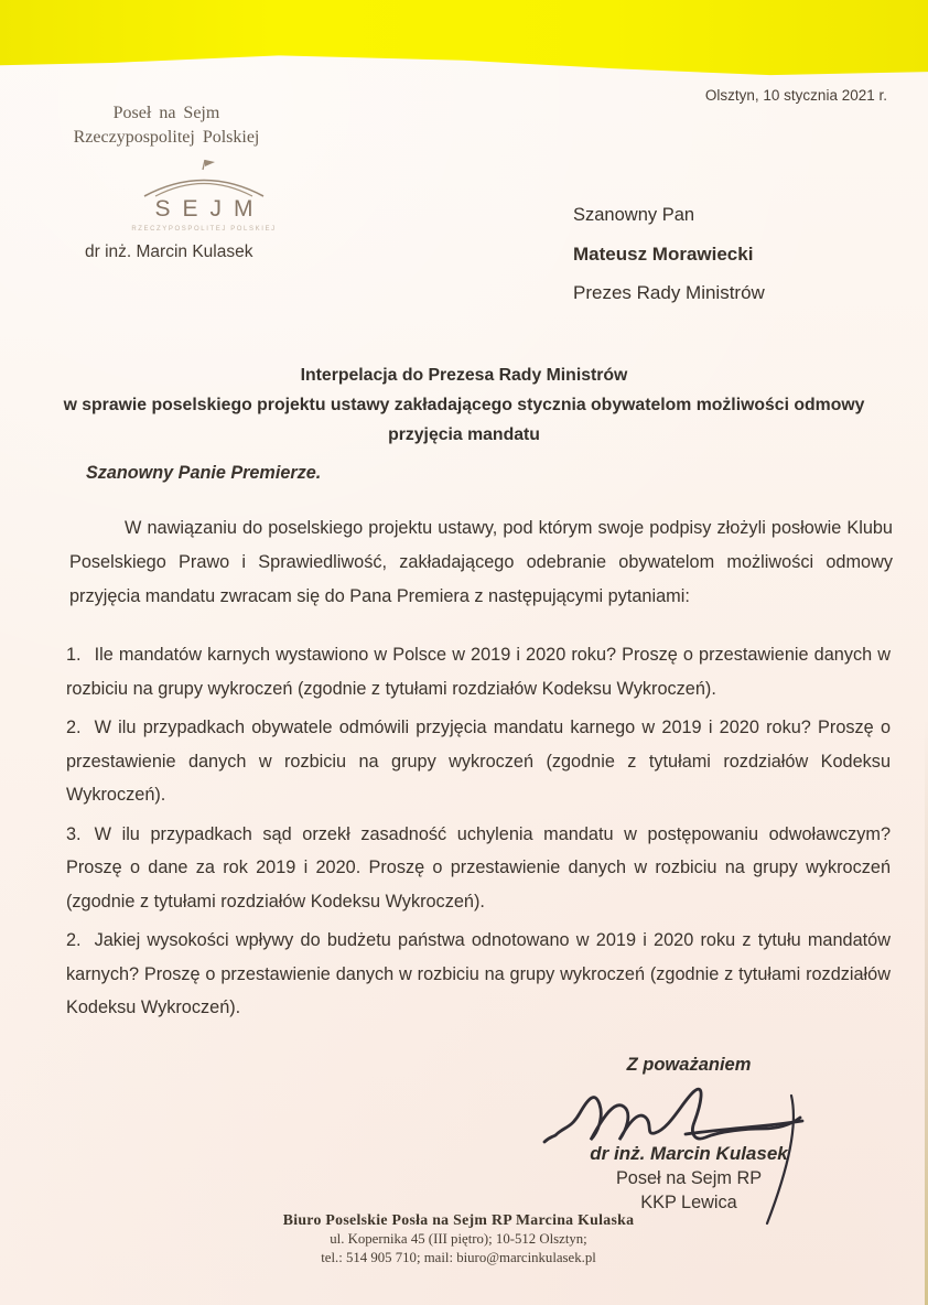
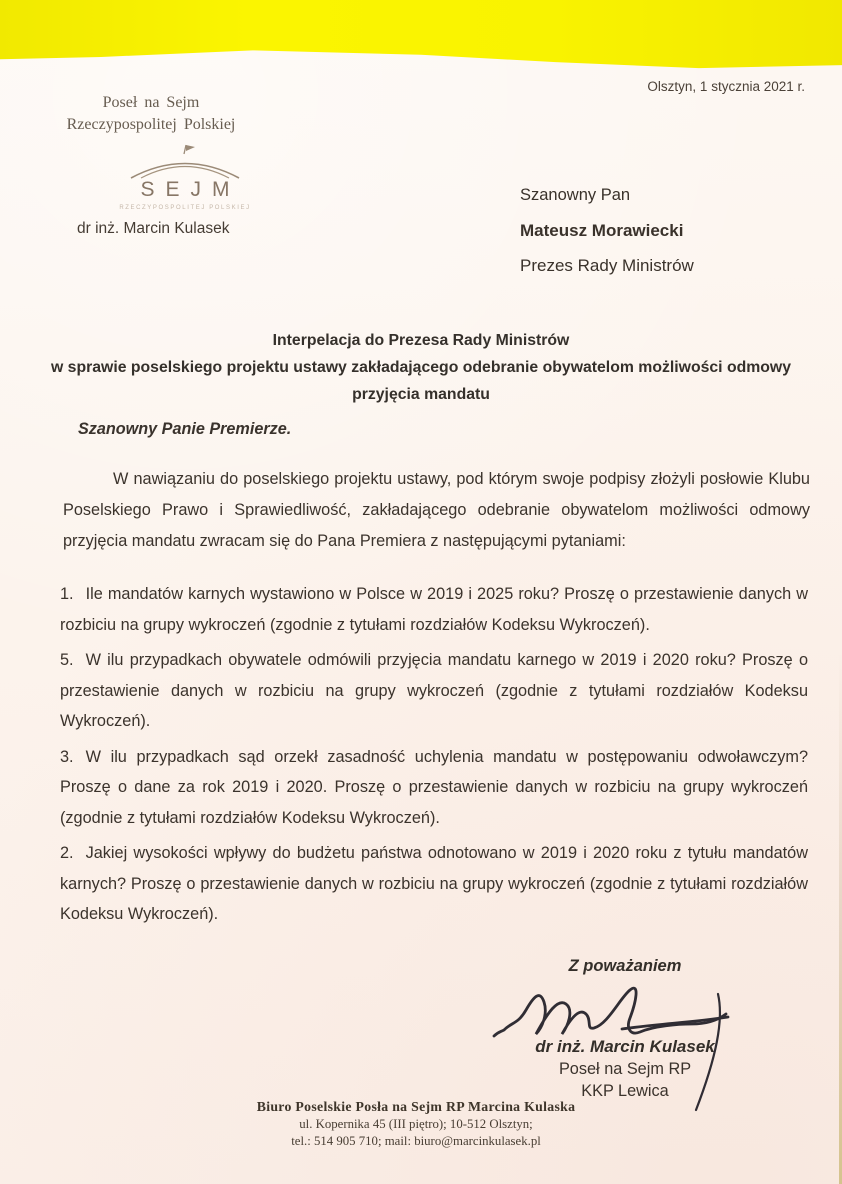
- Olsztyn, 10 stycznia 2021 r.
+ Olsztyn, 1 stycznia 2021 r.
  Poseł na Sejm
  Rzeczypospolitej Polskiej
  SEJM
  dr inż. Marcin Kulasek
  Szanowny Pan
  Mateusz Morawiecki
  Prezes Rady Ministrów
  Interpelacja do Prezesa Rady Ministrów
- w sprawie poselskiego projektu ustawy zakładającego stycznia obywatelom możliwości odmowy
+ w sprawie poselskiego projektu ustawy zakładającego odebranie obywatelom możliwości odmowy
  przyjęcia mandatu
  Szanowny Panie Premierze.
  W nawiązaniu do poselskiego projektu ustawy, pod którym swoje podpisy złożyli posłowie Klubu Poselskiego Prawo i Sprawiedliwość, zakładającego odebranie obywatelom możliwości odmowy przyjęcia mandatu zwracam się do Pana Premiera z następującymi pytaniami:
- 1. Ile mandatów karnych wystawiono w Polsce w 2019 i 2020 roku? Proszę o przestawienie danych w rozbiciu na grupy wykroczeń (zgodnie z tytułami rozdziałów Kodeksu Wykroczeń).
+ 1. Ile mandatów karnych wystawiono w Polsce w 2019 i 2025 roku? Proszę o przestawienie danych w rozbiciu na grupy wykroczeń (zgodnie z tytułami rozdziałów Kodeksu Wykroczeń).
- 2. W ilu przypadkach obywatele odmówili przyjęcia mandatu karnego w 2019 i 2020 roku? Proszę o przestawienie danych w rozbiciu na grupy wykroczeń (zgodnie z tytułami rozdziałów Kodeksu Wykroczeń).
+ 5. W ilu przypadkach obywatele odmówili przyjęcia mandatu karnego w 2019 i 2020 roku? Proszę o przestawienie danych w rozbiciu na grupy wykroczeń (zgodnie z tytułami rozdziałów Kodeksu Wykroczeń).
  3. W ilu przypadkach sąd orzekł zasadność uchylenia mandatu w postępowaniu odwoławczym? Proszę o dane za rok 2019 i 2020. Proszę o przestawienie danych w rozbiciu na grupy wykroczeń (zgodnie z tytułami rozdziałów Kodeksu Wykroczeń).
  2. Jakiej wysokości wpływy do budżetu państwa odnotowano w 2019 i 2020 roku z tytułu mandatów karnych? Proszę o przestawienie danych w rozbiciu na grupy wykroczeń (zgodnie z tytułami rozdziałów Kodeksu Wykroczeń).
  Z poważaniem
  dr inż. Marcin Kulasek
  Poseł na Sejm RP
  KKP Lewica
  Biuro Poselskie Posła na Sejm RP Marcina Kulaska
  ul. Kopernika 45 (III piętro); 10-512 Olsztyn;
  tel.: 514 905 710; mail: biuro@marcinkulasek.pl
